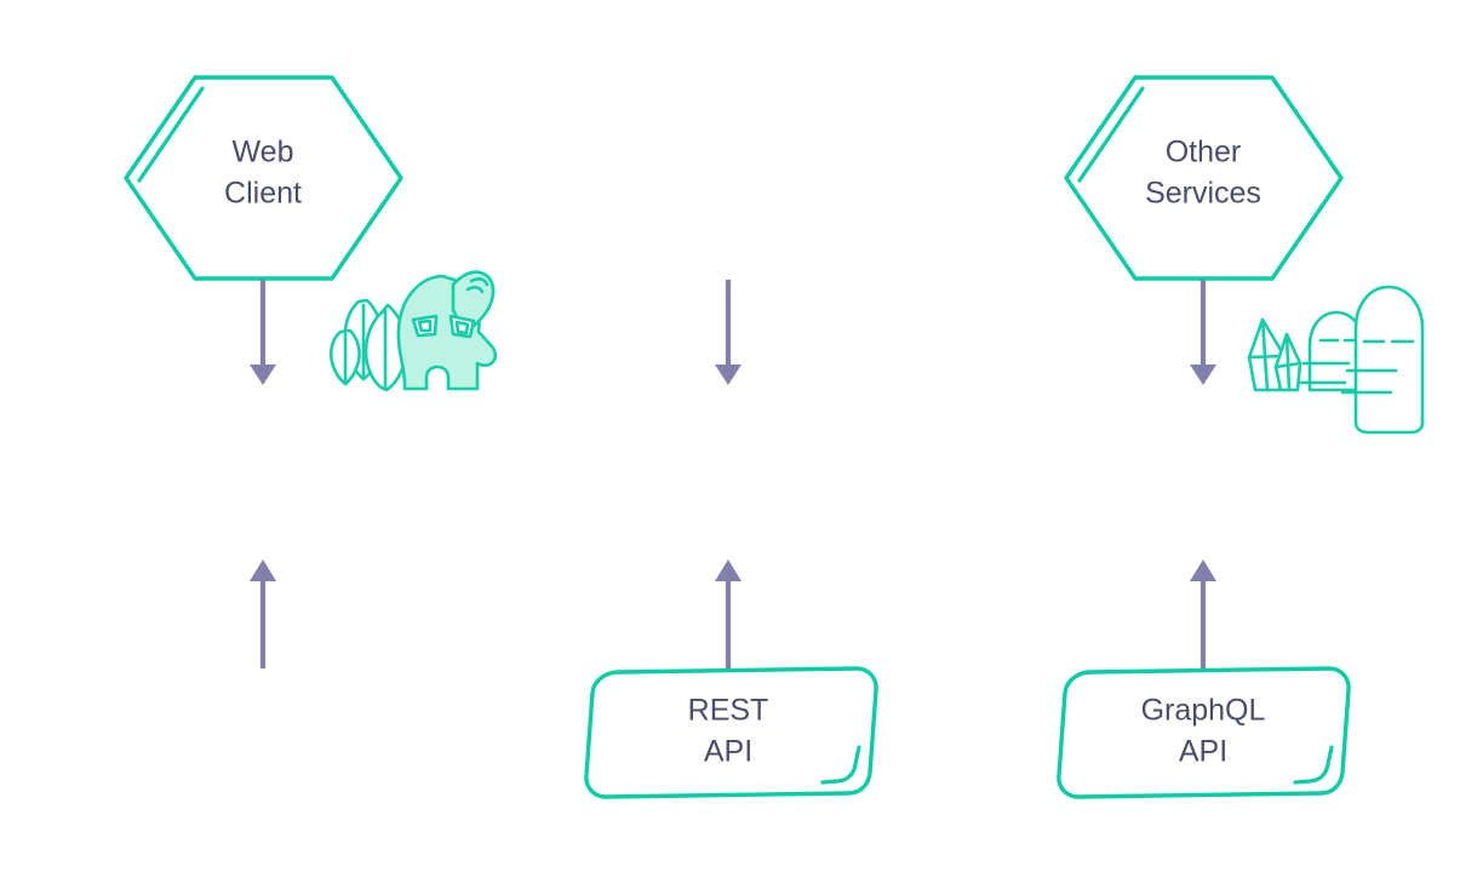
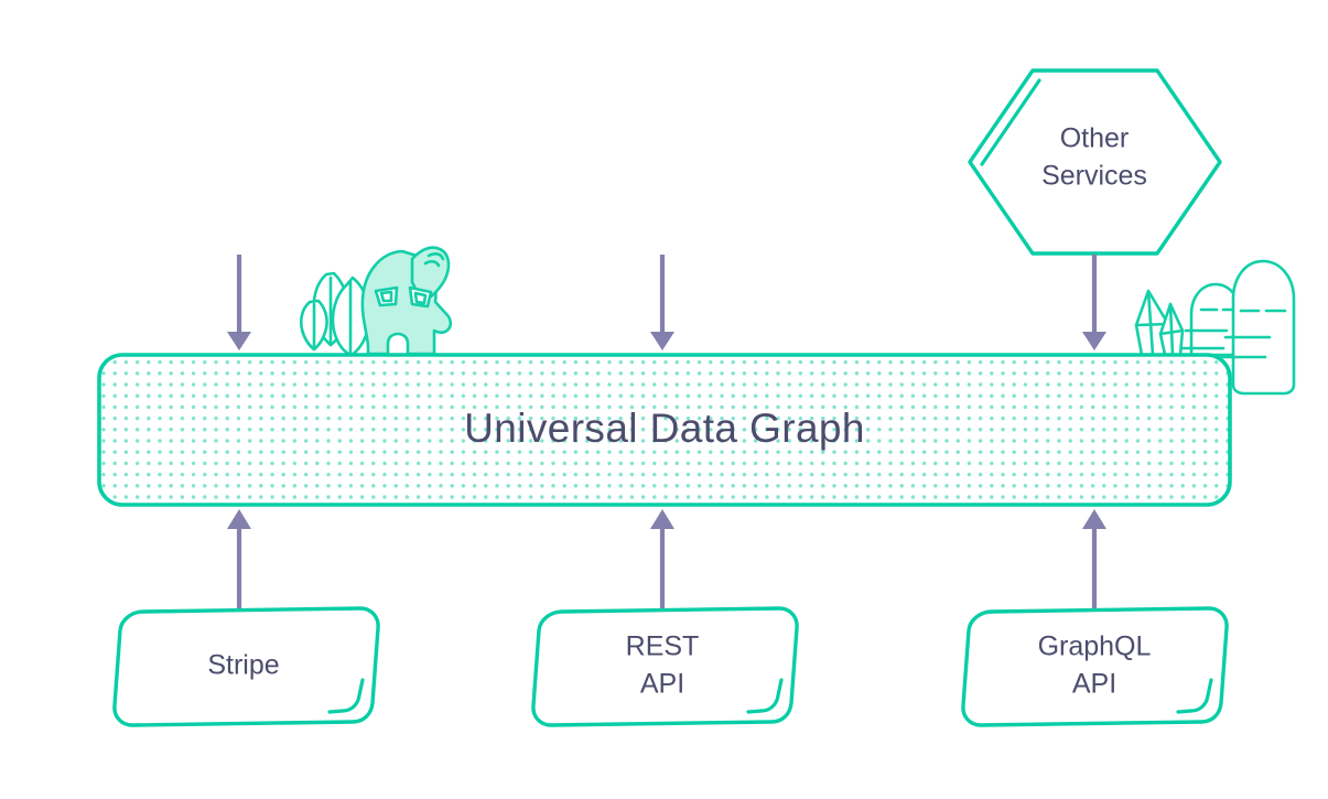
- Web
- Client
  Other
  Services
+ Universal Data Graph
+ Stripe
  REST
  API
  GraphQL
  API
